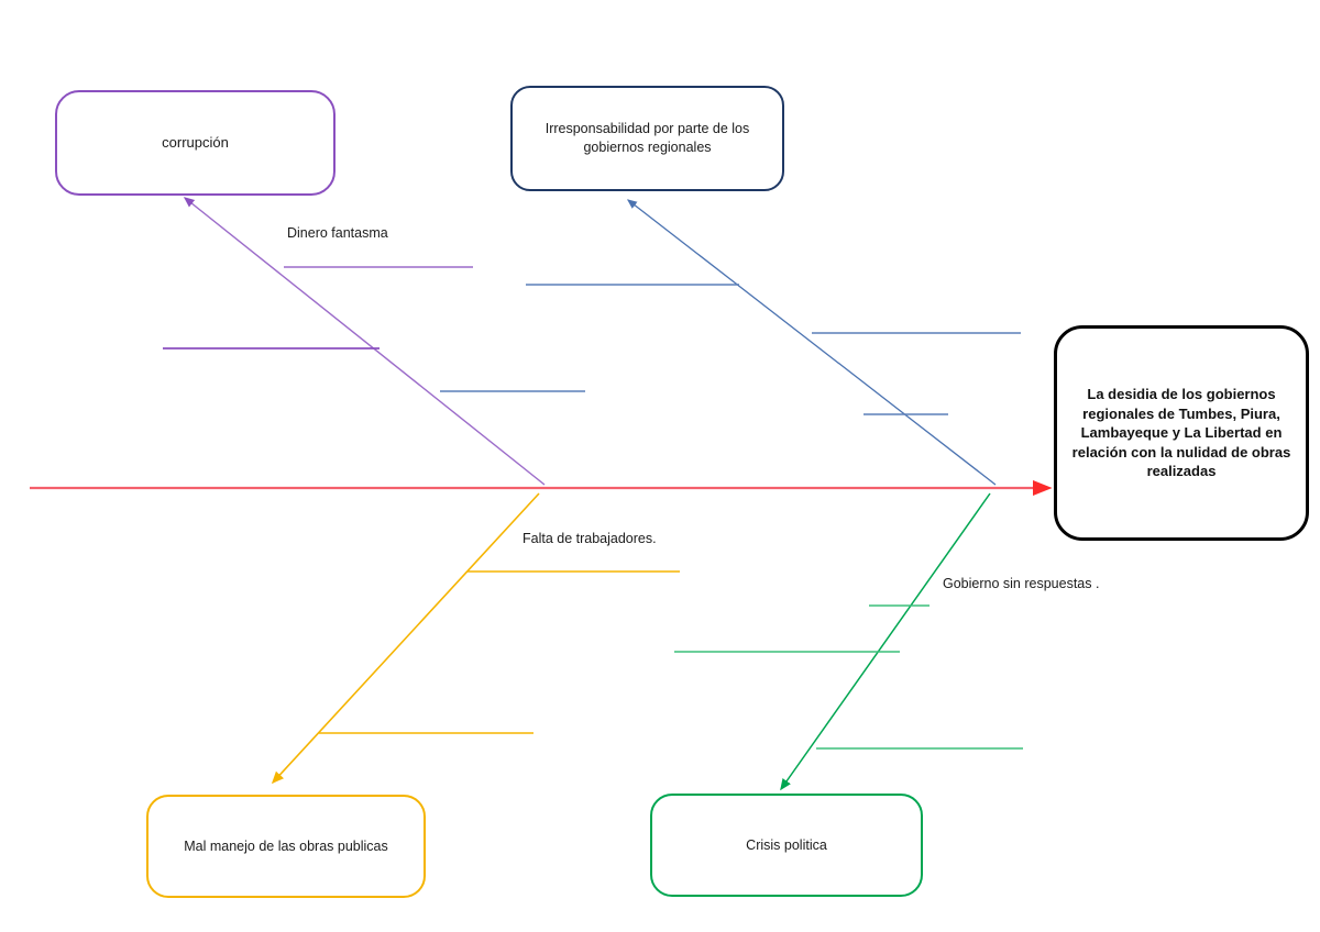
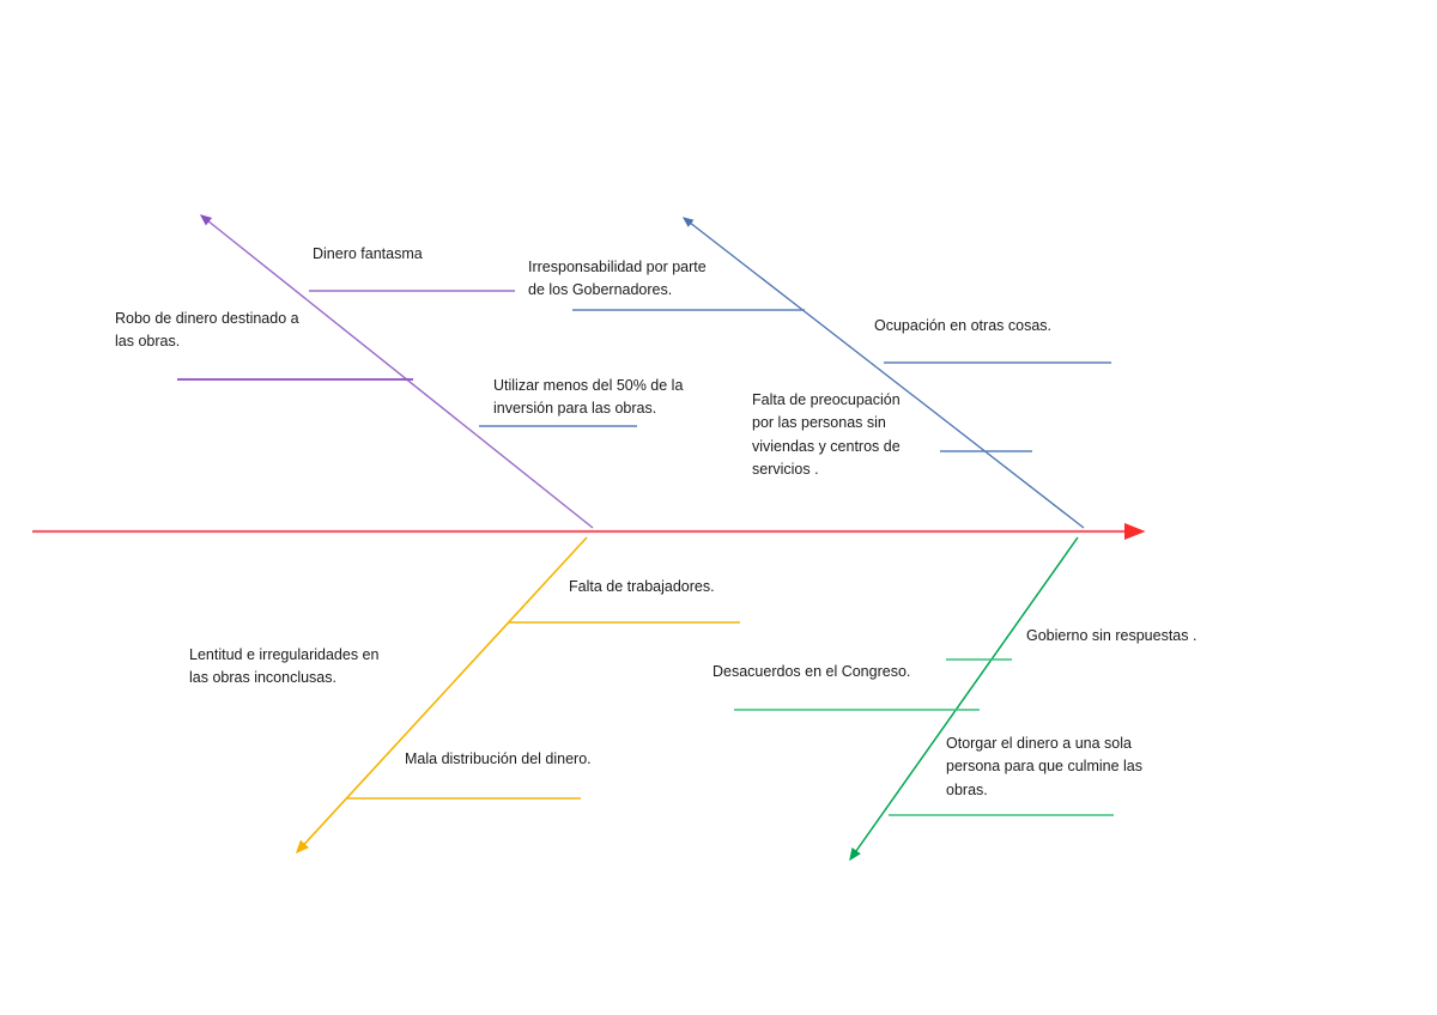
- corrupción
- Irresponsabilidad por parte de los gobiernos regionales
- Mal manejo de las obras publicas
- Crisis politica
- La desidia de los gobiernos regionales de Tumbes, Piura, Lambayeque y La Libertad en relación con la nulidad de obras realizadas
  Dinero fantasma
+ Robo de dinero destinado a
+ las obras.
+ Utilizar menos del 50% de la
+ inversión para las obras.
+ Irresponsabilidad por parte
+ de los Gobernadores.
+ Ocupación en otras cosas.
+ Falta de preocupación
+ por las personas sin
+ viviendas y centros de
+ servicios .
  Falta de trabajadores.
+ Lentitud e irregularidades en
+ las obras inconclusas.
+ Mala distribución del dinero.
  Gobierno sin respuestas .
+ Desacuerdos en el Congreso.
+ Otorgar el dinero a una sola
+ persona para que culmine las
+ obras.
